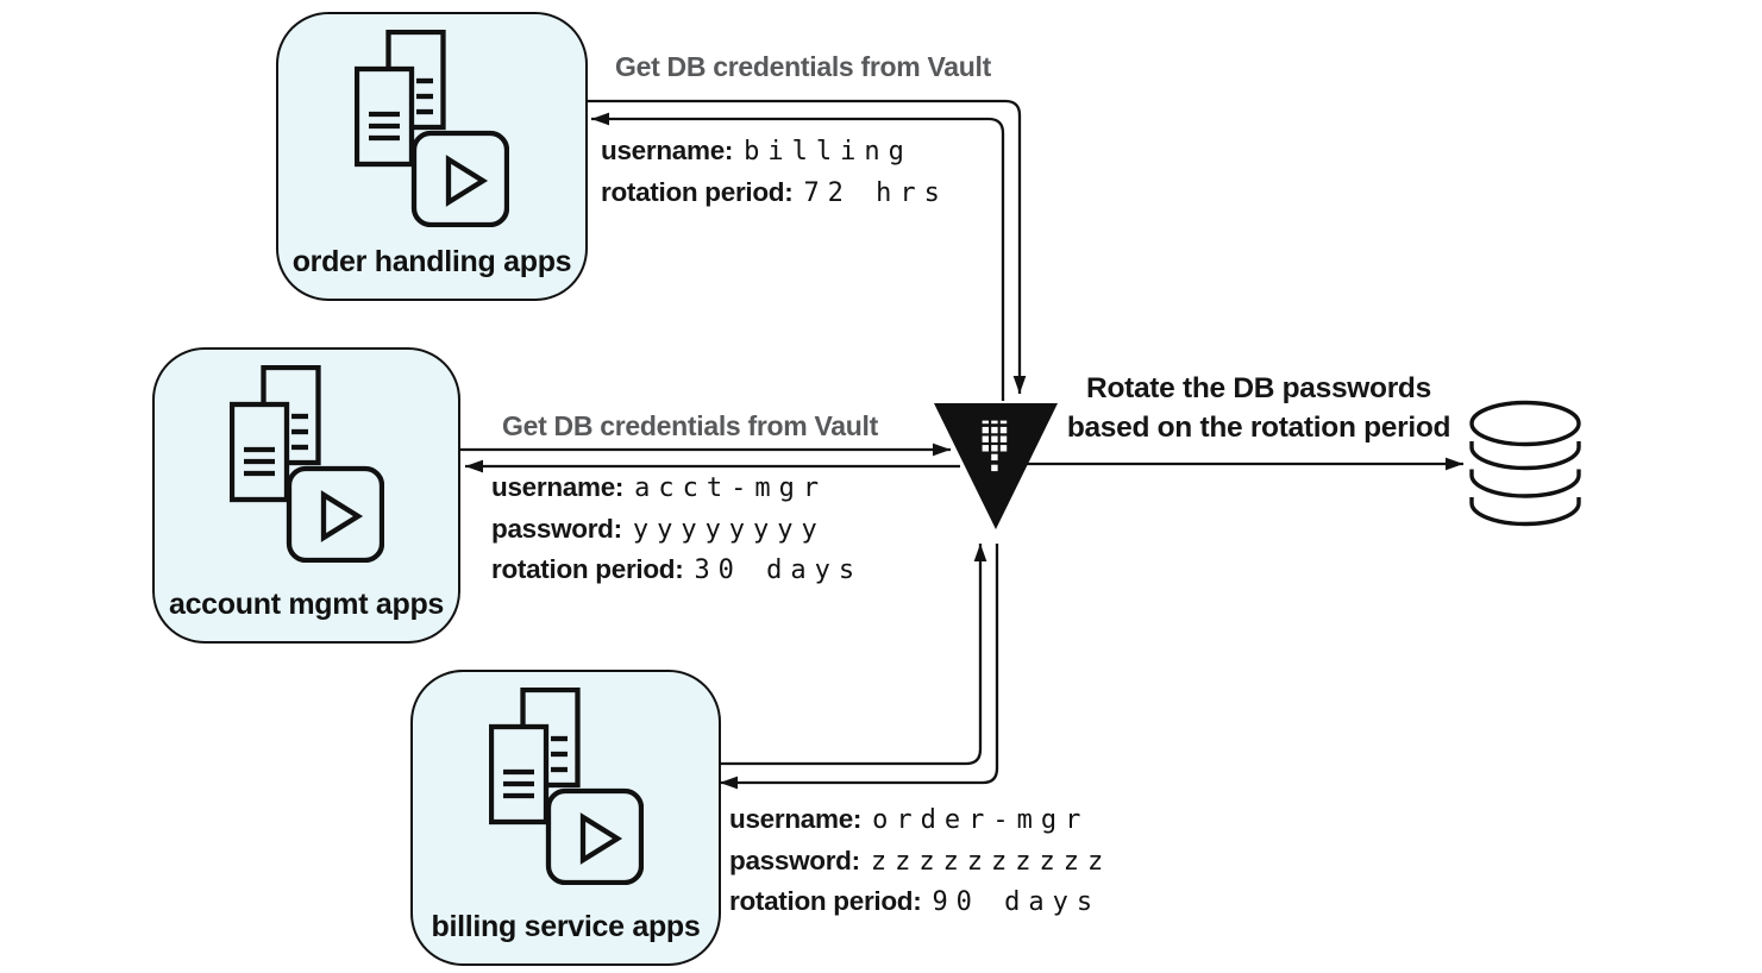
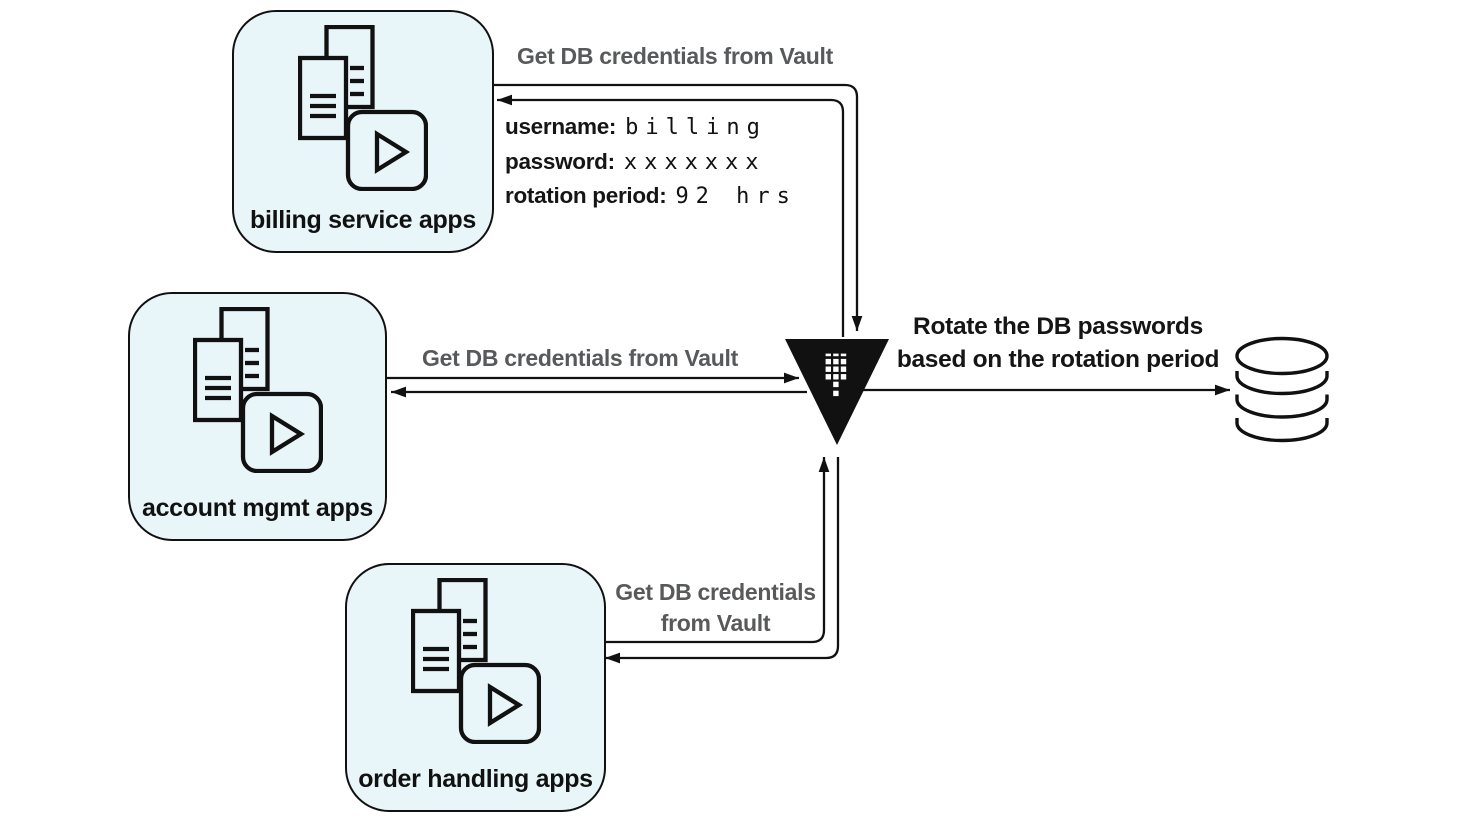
- order handling apps
+ billing service apps
  account mgmt apps
- billing service apps
+ order handling apps
  Get DB credentials from Vault
  Get DB credentials from Vault
+ Get DB credentials
+ from Vault
  username: billing
+ password: xxxxxxx
- rotation period: 72 hrs
+ rotation period: 92 hrs
- username: acct-mgr
- password: yyyyyyyy
- rotation period: 30 days
- username: order-mgr
- password: zzzzzzzzzz
- rotation period: 90 days
  Rotate the DB passwords
  based on the rotation period
